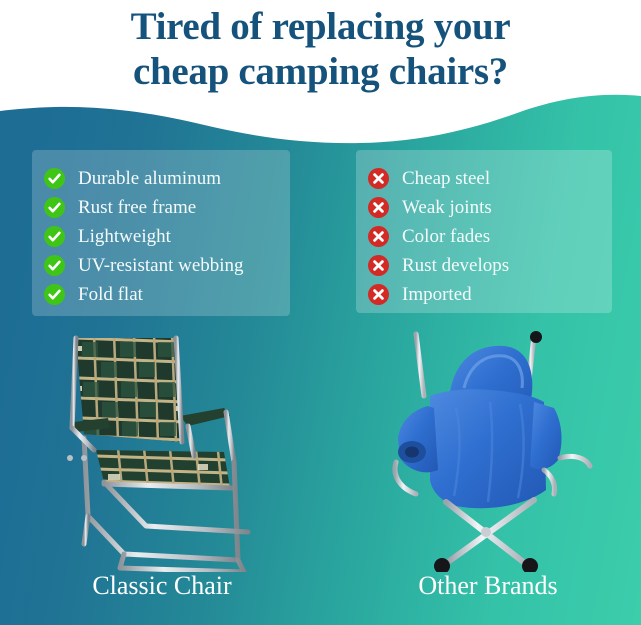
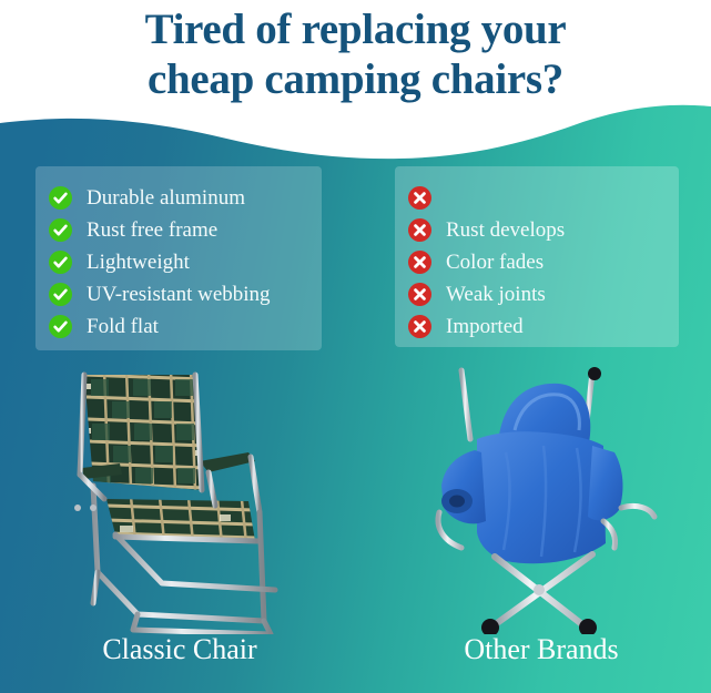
  Tired of replacing your
  cheap camping chairs?
  Durable aluminum
  Rust free frame
  Lightweight
  UV-resistant webbing
  Fold flat
- Cheap steel
- Weak joints
+ Rust develops
  Color fades
- Rust develops
+ Weak joints
  Imported
  Classic Chair
  Other Brands
